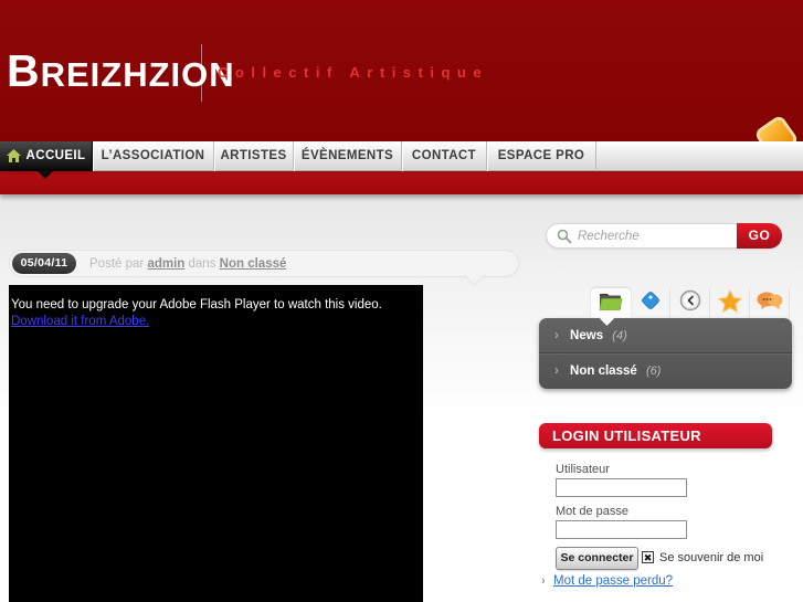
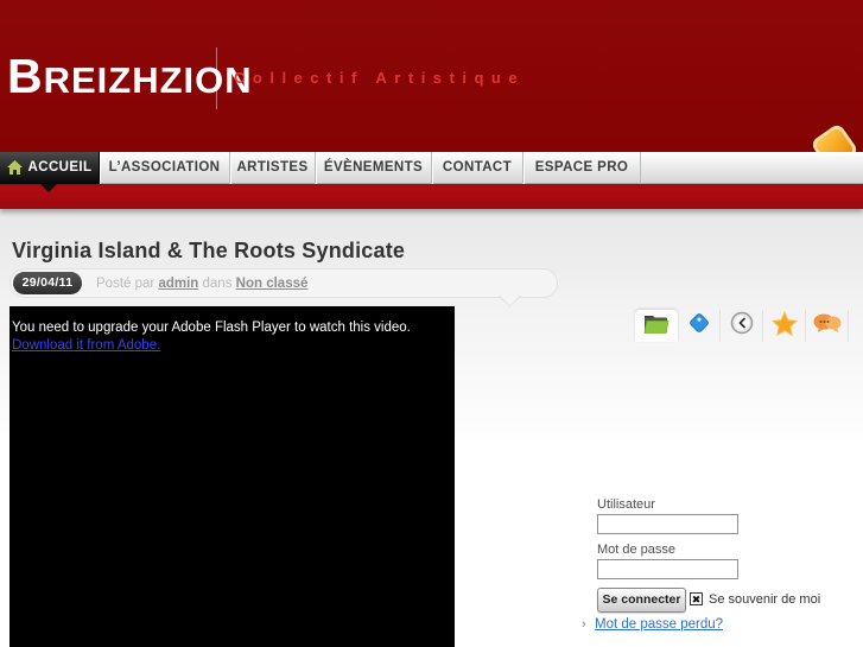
  BREIZHZION
  Collectif Artistique
  ACCUEIL
  L’ASSOCIATION
  ARTISTES
  ÉVÈNEMENTS
  CONTACT
  ESPACE PRO
+ Virginia Island & The Roots Syndicate
- 05/04/11
+ 29/04/11
  Posté par admin dans Non classé
  You need to upgrade your Adobe Flash Player to watch this video.
  Download it from Adobe.
- Recherche
- GO
- › News (4)
- › Non classé (6)
- LOGIN UTILISATEUR
  Utilisateur
  Mot de passe
  Se connecter
  ✖
  Se souvenir de moi
  ›
  Mot de passe perdu?
